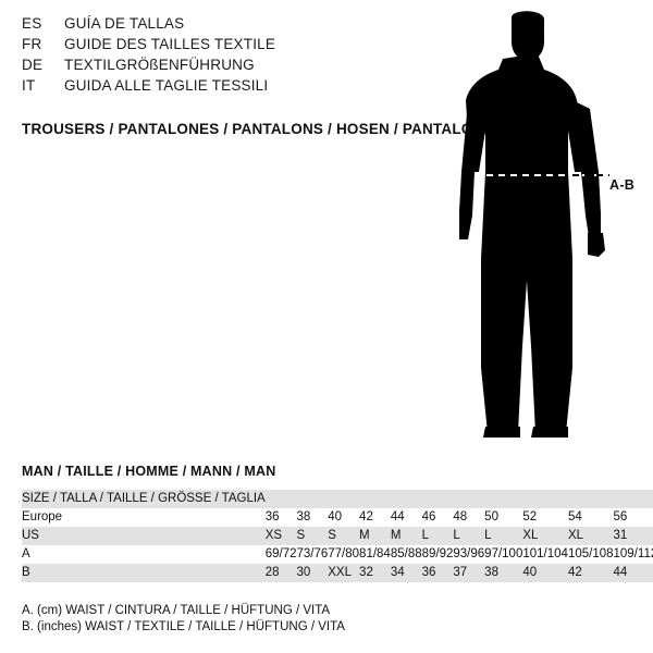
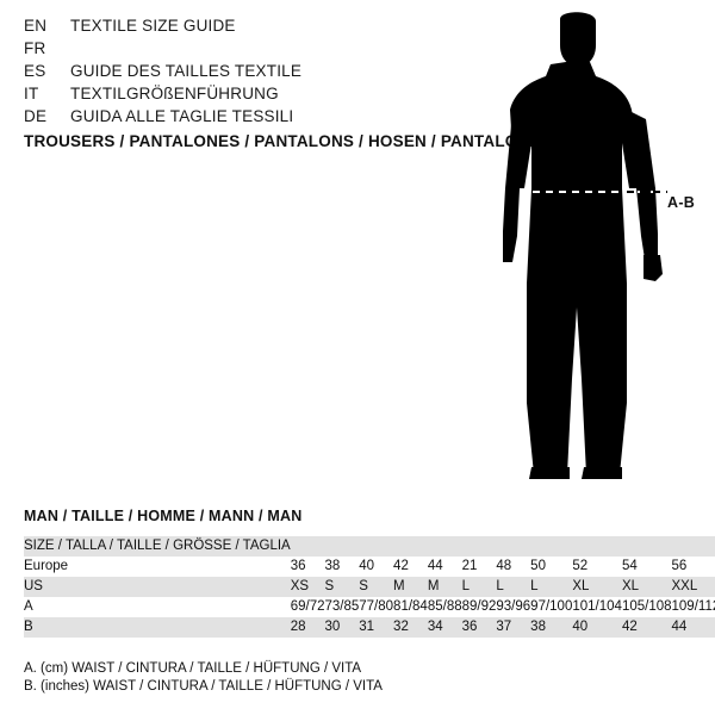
+ EN
+ TEXTILE SIZE GUIDE
- ES
+ FR
- GUÍA DE TALLAS
- FR
+ ES
  GUIDE DES TAILLES TEXTILE
- DE
+ IT
  TEXTILGRÖßENFÜHRUNG
- IT
+ DE
  GUIDA ALLE TAGLIE TESSILI
  TROUSERS / PANTALONES / PANTALONS / HOSEN / PANTAL
  A-B
  MAN / TAILLE / HOMME / MANN / MAN
  SIZE / TALLA / TAILLE / GRÖSSE / TAGLIA
- Europe	36	38	40	42	44	46	48	50	52	54	56
+ Europe	36	38	40	42	44	21	48	50	52	54	56
- US	XS	S	S	M	M	L	L	L	XL	XL	31
+ US	XS	S	S	M	M	L	L	L	XL	XL	XXL
- A	69/72	73/76	77/80	81/84	85/88	89/92	93/96	97/100	101/104	105/108	109/11
+ A	69/72	73/85	77/80	81/84	85/88	89/92	93/96	97/100	101/104	105/108	109/11
- B	28	30	XXL	32	34	36	37	38	40	42	44
+ B	28	30	31	32	34	36	37	38	40	42	44
  A. (cm) WAIST / CINTURA / TAILLE / HÜFTUNG / VITA
- B. (inches) WAIST / TEXTILE / TAILLE / HÜFTUNG / VITA
+ B. (inches) WAIST / CINTURA / TAILLE / HÜFTUNG / VITA
